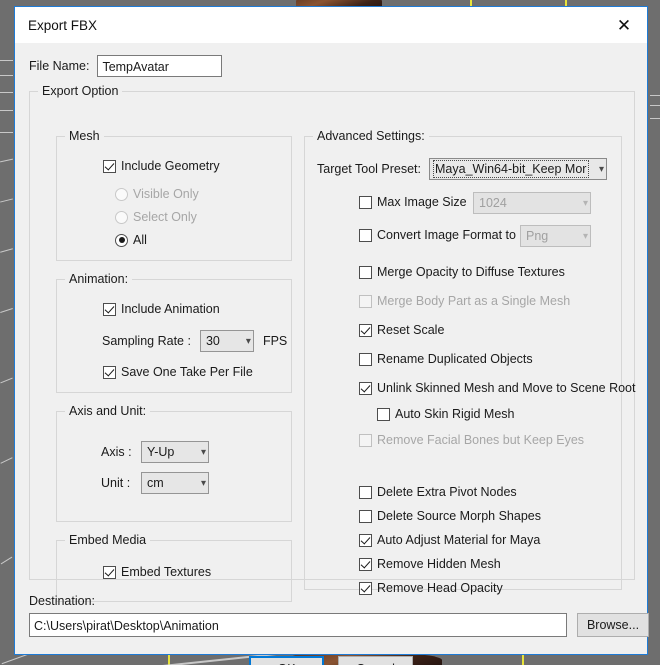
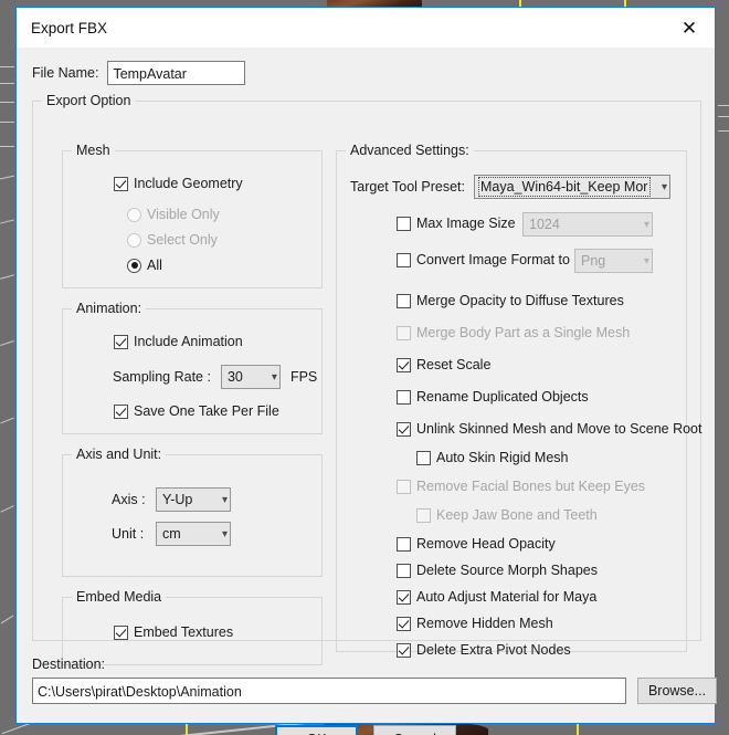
  Export FBX
  ✕
  File Name:
  TempAvatar
  Export Option
  Mesh
  Include Geometry
  Visible Only
  Select Only
  All
  Animation:
  Include Animation
  Sampling Rate :
  30
  ▾
  FPS
  Save One Take Per File
  Axis and Unit:
  Axis :
  Y-Up
  ▾
  Unit :
  cm
  ▾
  Embed Media
  Embed Textures
  Advanced Settings:
  Target Tool Preset:
  Maya_Win64-bit_Keep Mor
  ▾
  Max Image Size
  1024
  ▾
  Convert Image Format to
  Png
  ▾
  Merge Opacity to Diffuse Textures
  Merge Body Part as a Single Mesh
  Reset Scale
  Rename Duplicated Objects
  Unlink Skinned Mesh and Move to Scene Root
  Auto Skin Rigid Mesh
  Remove Facial Bones but Keep Eyes
+ Keep Jaw Bone and Teeth
- Delete Extra Pivot Nodes
+ Remove Head Opacity
  Delete Source Morph Shapes
  Auto Adjust Material for Maya
  Remove Hidden Mesh
- Remove Head Opacity
+ Delete Extra Pivot Nodes
  Destination:
  C:\Users\pirat\Desktop\Animation
  Browse...
